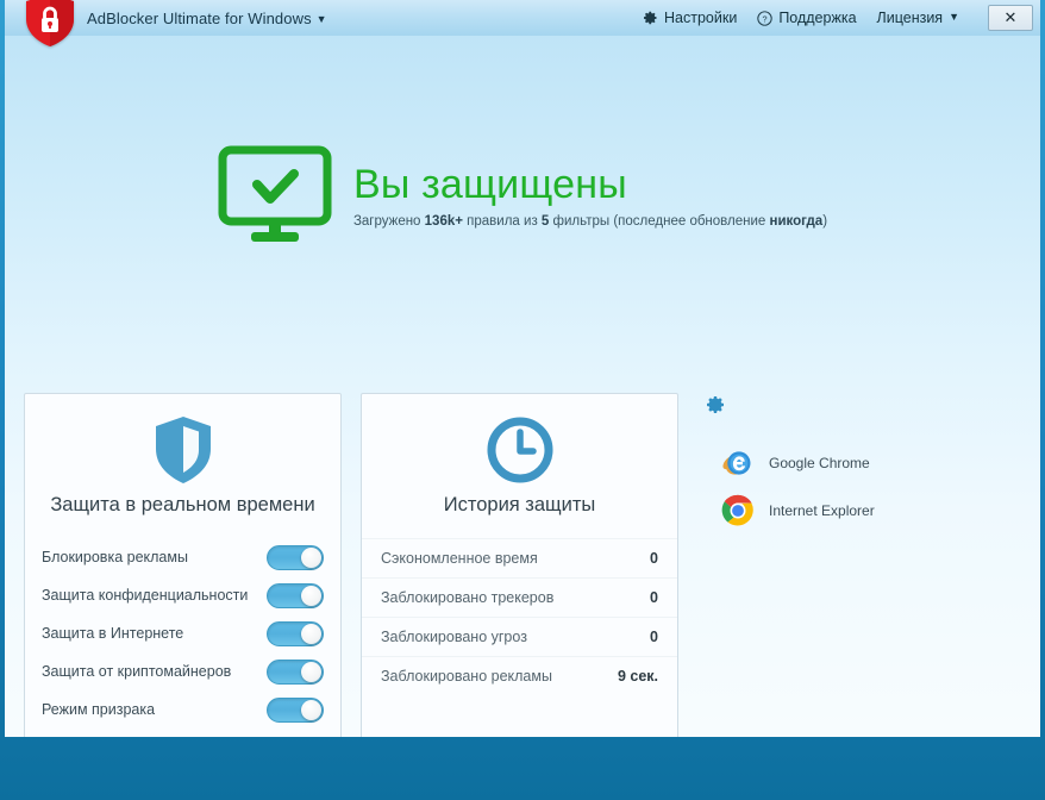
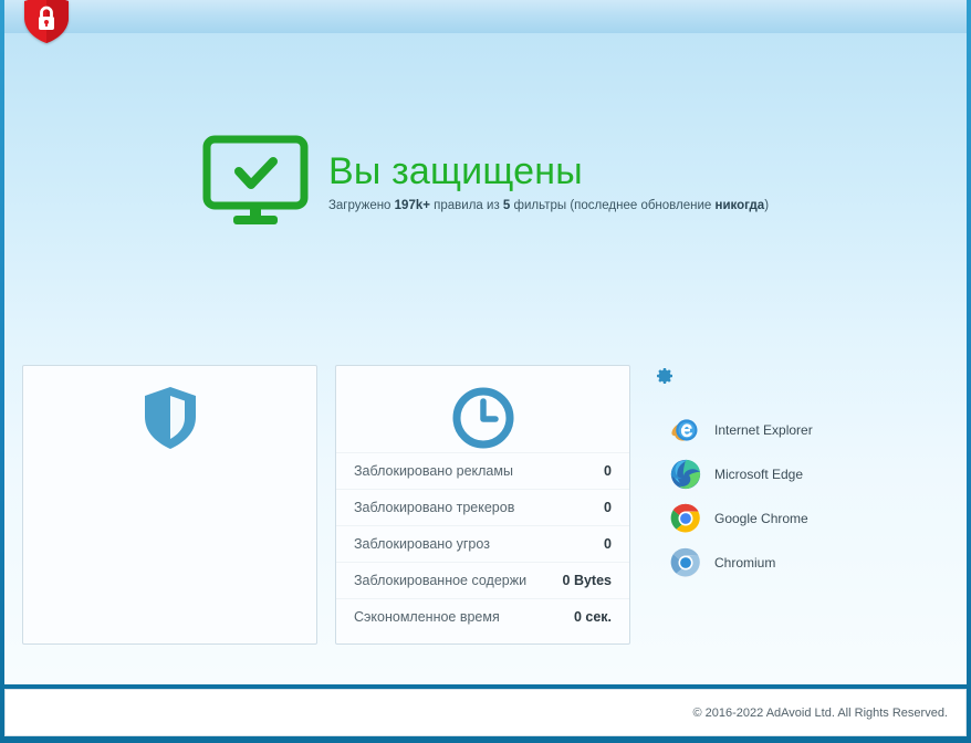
- AdBlocker Ultimate for Windows ▼
- Настройки
- ?
- Поддержка
- Лицензия
- ▼
- ✕
  Вы защищены
- Загружено 136k+ правила из 5 фильтры (последнее обновление никогда)
+ Загружено 197k+ правила из 5 фильтры (последнее обновление никогда)
- Защита в реальном времени
- Блокировка рекламы
- Защита конфиденциальности
- Защита в Интернете
- Защита от криптомайнеров
- Режим призрака
- История защиты
- Сэкономленное время
+ Заблокировано рекламы
  0
  Заблокировано трекеров
  0
  Заблокировано угроз
  0
+ Заблокированное содержи
+ 0 Bytes
- Заблокировано рекламы
+ Сэкономленное время
- 9 сек.
+ 0 сек.
- Google Chrome
+ Internet Explorer
+ Microsoft Edge
- Internet Explorer
+ Google Chrome
+ Chromium
+ © 2016-2022 AdAvoid Ltd. All Rights Reserved.
